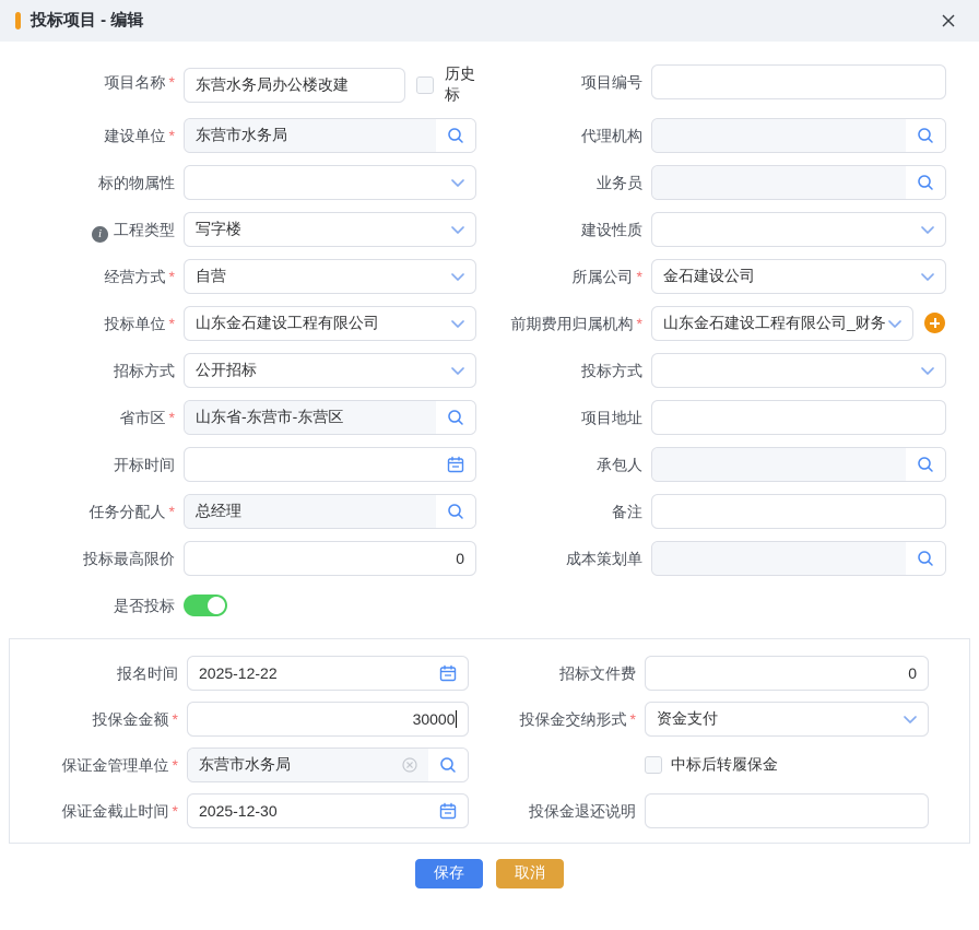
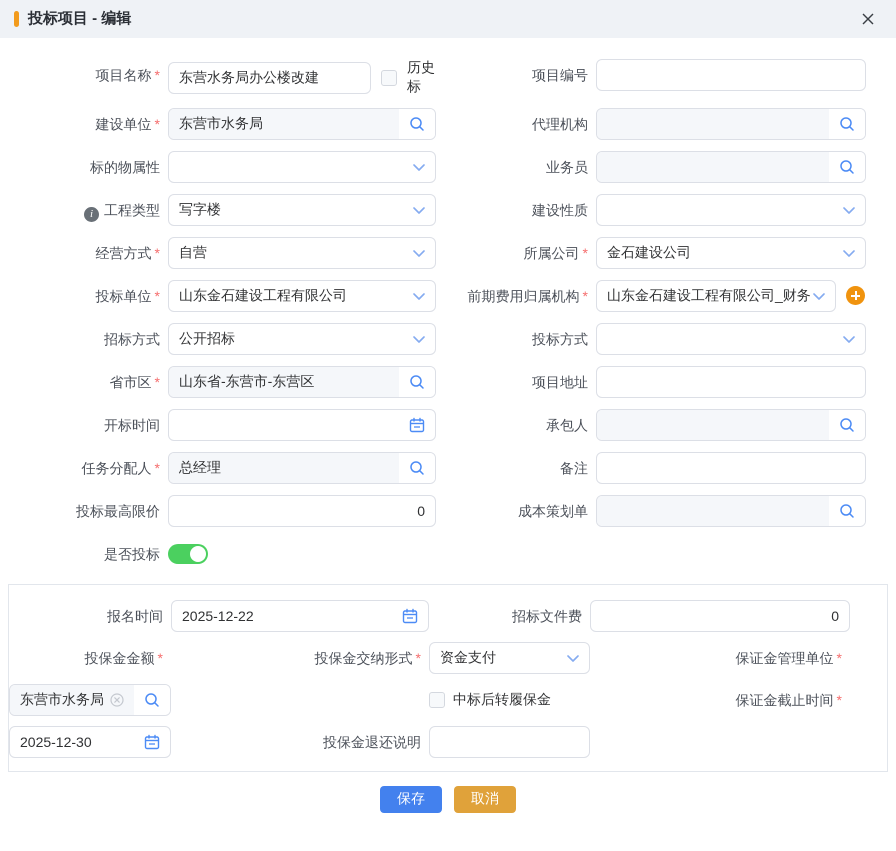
  投标项目 - 编辑
  项目名称
  东营水务局办公楼改建
  历史标
  项目编号
  建设单位
  东营市水务局
  代理机构
  标的物属性
  业务员
  i 工程类型
  写字楼
  建设性质
  经营方式
  自营
  所属公司
  金石建设公司
  投标单位
  山东金石建设工程有限公司
  前期费用归属机构
  山东金石建设工程有限公司_财务
  招标方式
  公开招标
  投标方式
  省市区
  山东省-东营市-东营区
  项目地址
  开标时间
  承包人
  任务分配人
  总经理
  备注
  投标最高限价
  0
  成本策划单
  是否投标
  报名时间
  2025-12-22
  招标文件费
  0
  投保金金额
- 30000
  投保金交纳形式
  资金支付
  保证金管理单位
  东营市水务局
  中标后转履保金
  保证金截止时间
  2025-12-30
  投保金退还说明
  保存
  取消
